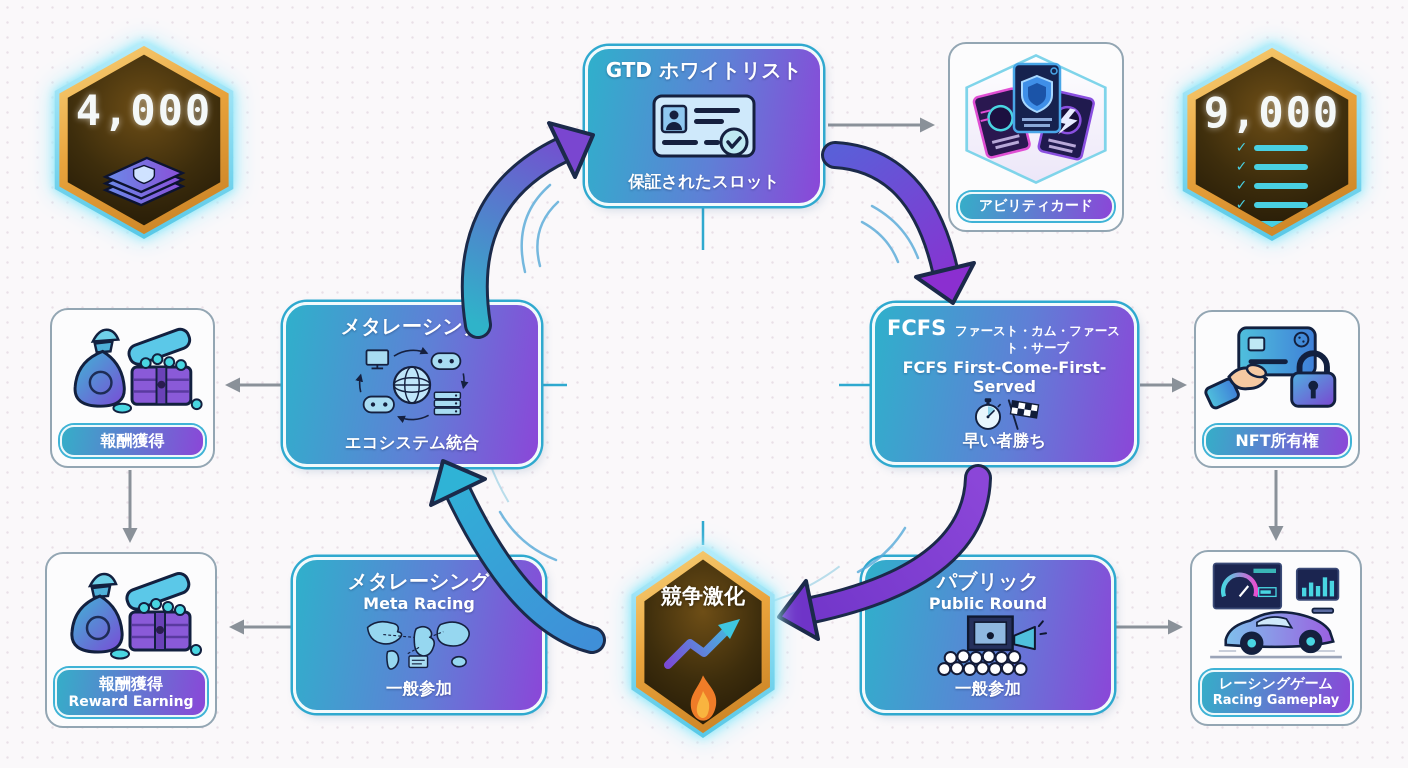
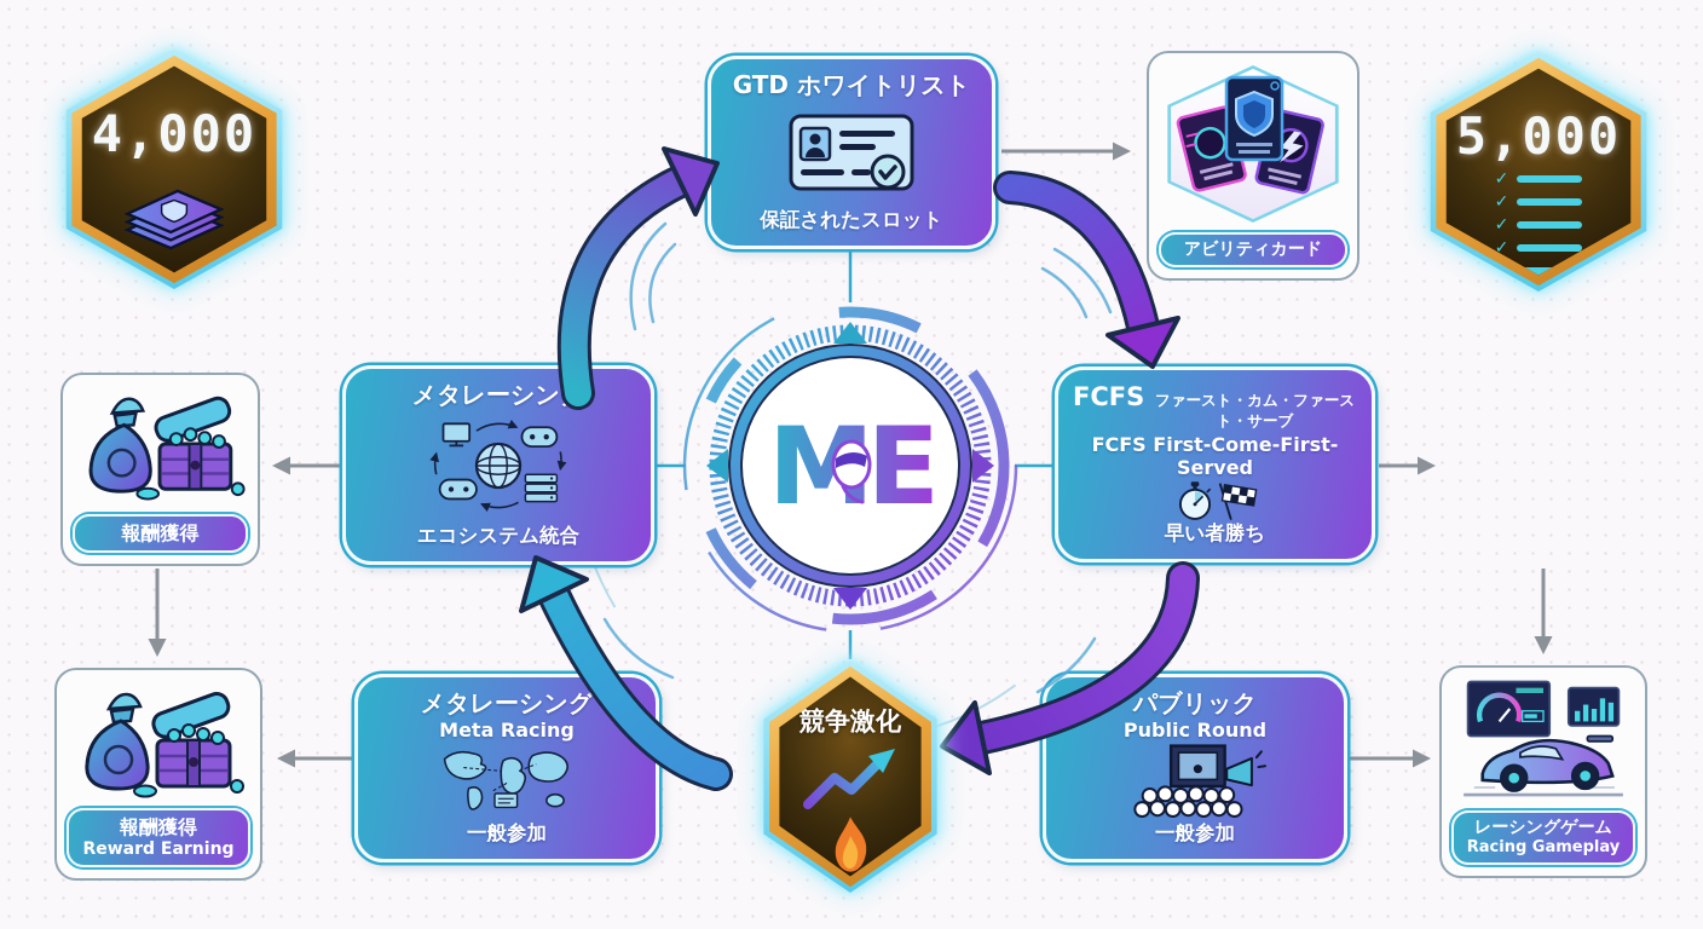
+ ME
  GTD ホワイトリスト
  保証されたスロット
  FCFS
  ファースト・カム・ファースト・サーブ
  FCFS First-Come-First-Served
  早い者勝ち
  パブリック
  Public Round
  一般参加
  メタレーシング
  Meta Racing
  一般参加
  メタレーシン
  エコシステム統合
  報酬獲得
  アビリティカード
- NFT所有権
  報酬獲得
  Reward Earning
  レーシングゲーム
  Racing Gameplay
  4,000
- 9,000
+ 5,000
  ✓
  ✓
  ✓
  ✓
  競争激化
